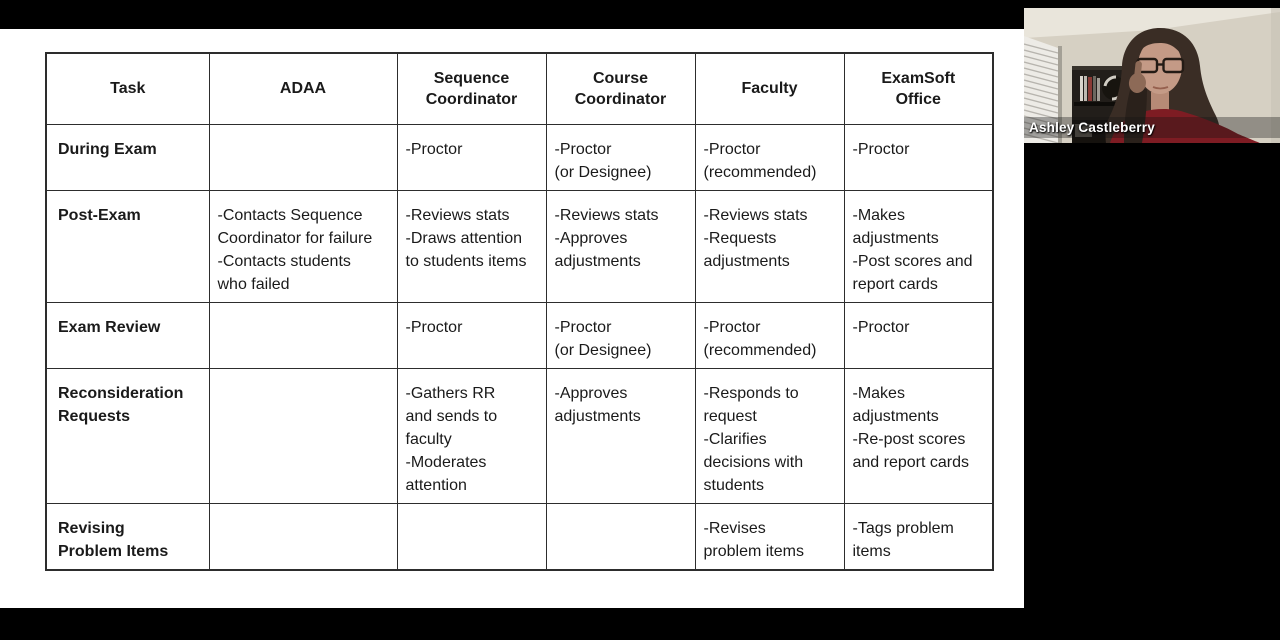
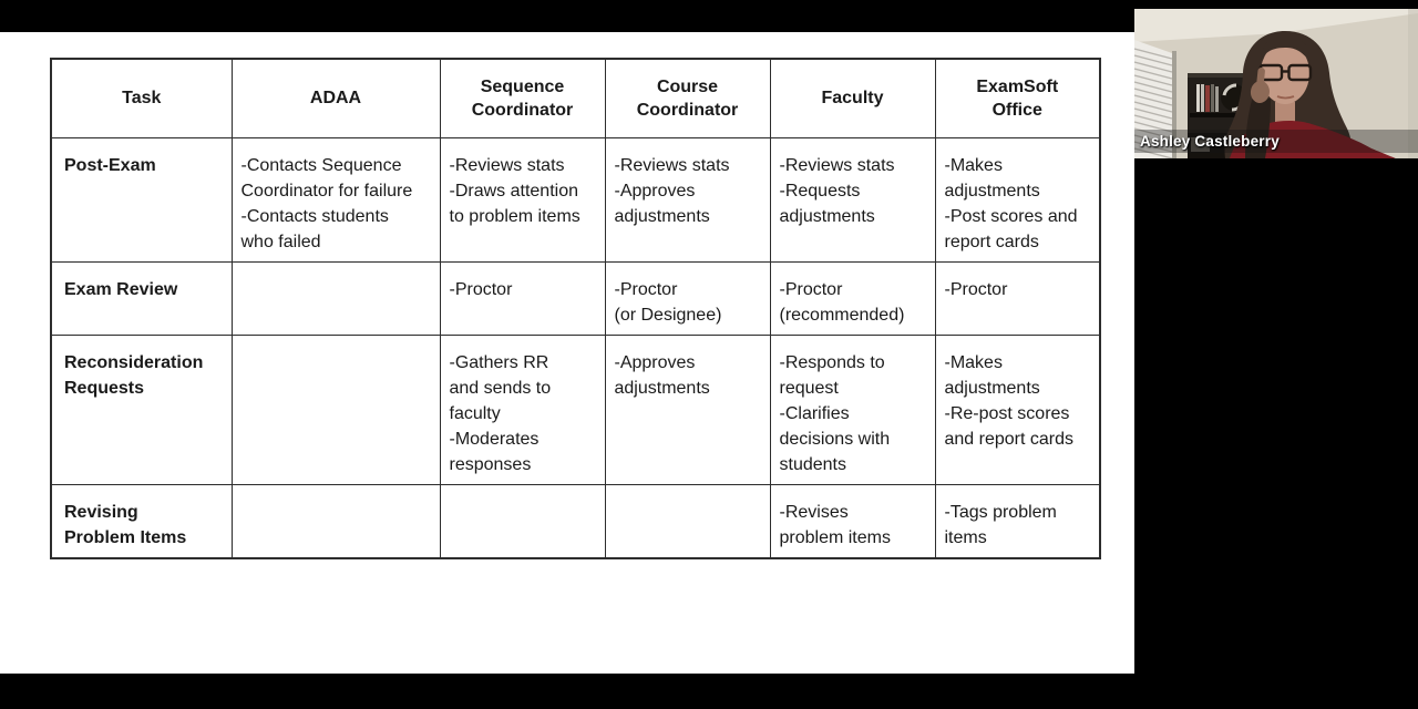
  Task	ADAA	Sequence Coordinator	Course Coordinator	Faculty	ExamSoft Office
- During Exam		-Proctor	-Proctor (or Designee)	-Proctor (recommended)	-Proctor
- Post-Exam	-Contacts Sequence Coordinator for failure -Contacts students who failed	-Reviews stats -Draws attention to students items	-Reviews stats -Approves adjustments	-Reviews stats -Requests adjustments	-Makes adjustments -Post scores and report cards
+ Post-Exam	-Contacts Sequence Coordinator for failure -Contacts students who failed	-Reviews stats -Draws attention to problem items	-Reviews stats -Approves adjustments	-Reviews stats -Requests adjustments	-Makes adjustments -Post scores and report cards
  Exam Review		-Proctor	-Proctor (or Designee)	-Proctor (recommended)	-Proctor
- Reconsideration Requests		-Gathers RR and sends to faculty -Moderates attention	-Approves adjustments	-Responds to request -Clarifies decisions with students	-Makes adjustments -Re-post scores and report cards
+ Reconsideration Requests		-Gathers RR and sends to faculty -Moderates responses	-Approves adjustments	-Responds to request -Clarifies decisions with students	-Makes adjustments -Re-post scores and report cards
  Revising Problem Items				-Revises problem items	-Tags problem items
  Ashley Castleberry
